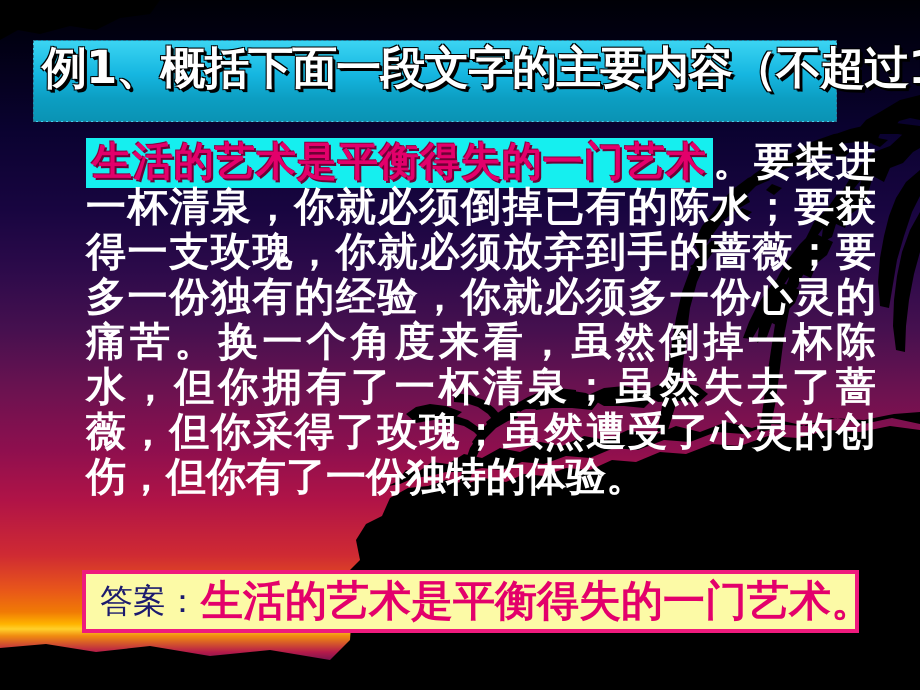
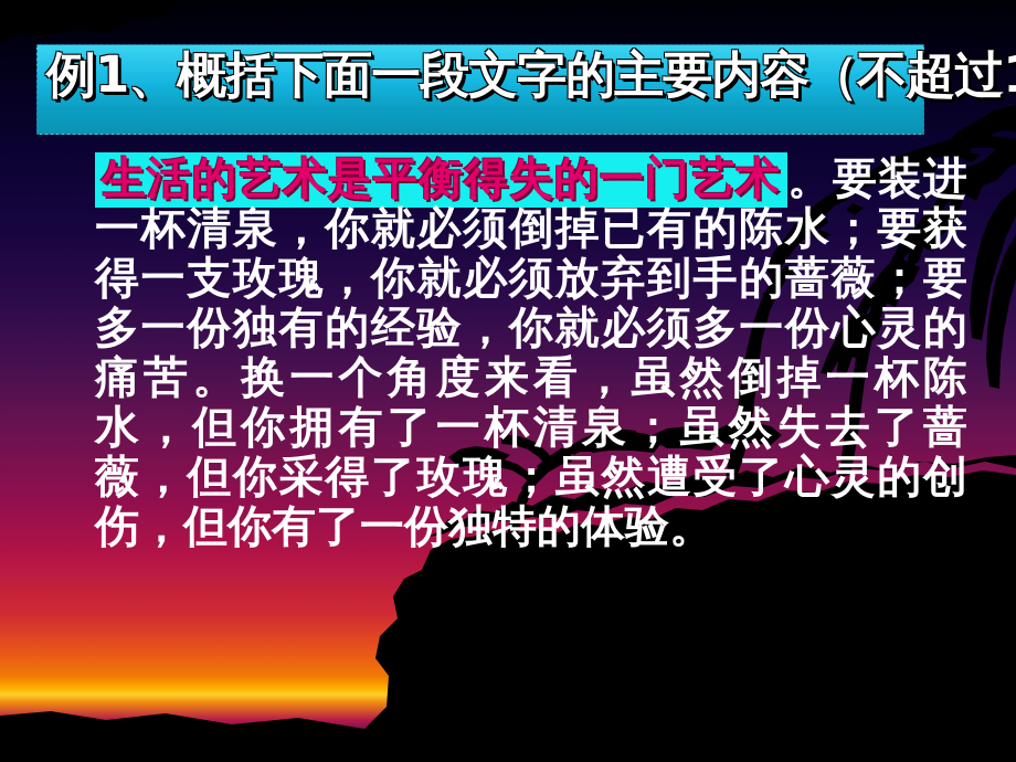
  例1、概括下面一段文字的主要内容（不超过
  生活的艺术是平衡得失的一门艺术 。要装进一杯清泉，你就必须倒掉已有的陈水；要获得一支玫瑰，你就必须放弃到手的蔷薇；要多一份独有的经验，你就必须多一份心灵的痛苦。换一个角度来看，虽然倒掉一杯陈水，但你拥有了一杯清泉；虽然失去了蔷薇，但你采得了玫瑰；虽然遭受了心灵的创伤，但你有了一份独特的体验。
- 答案：
- 生活的艺术是平衡得失的一门艺术。
